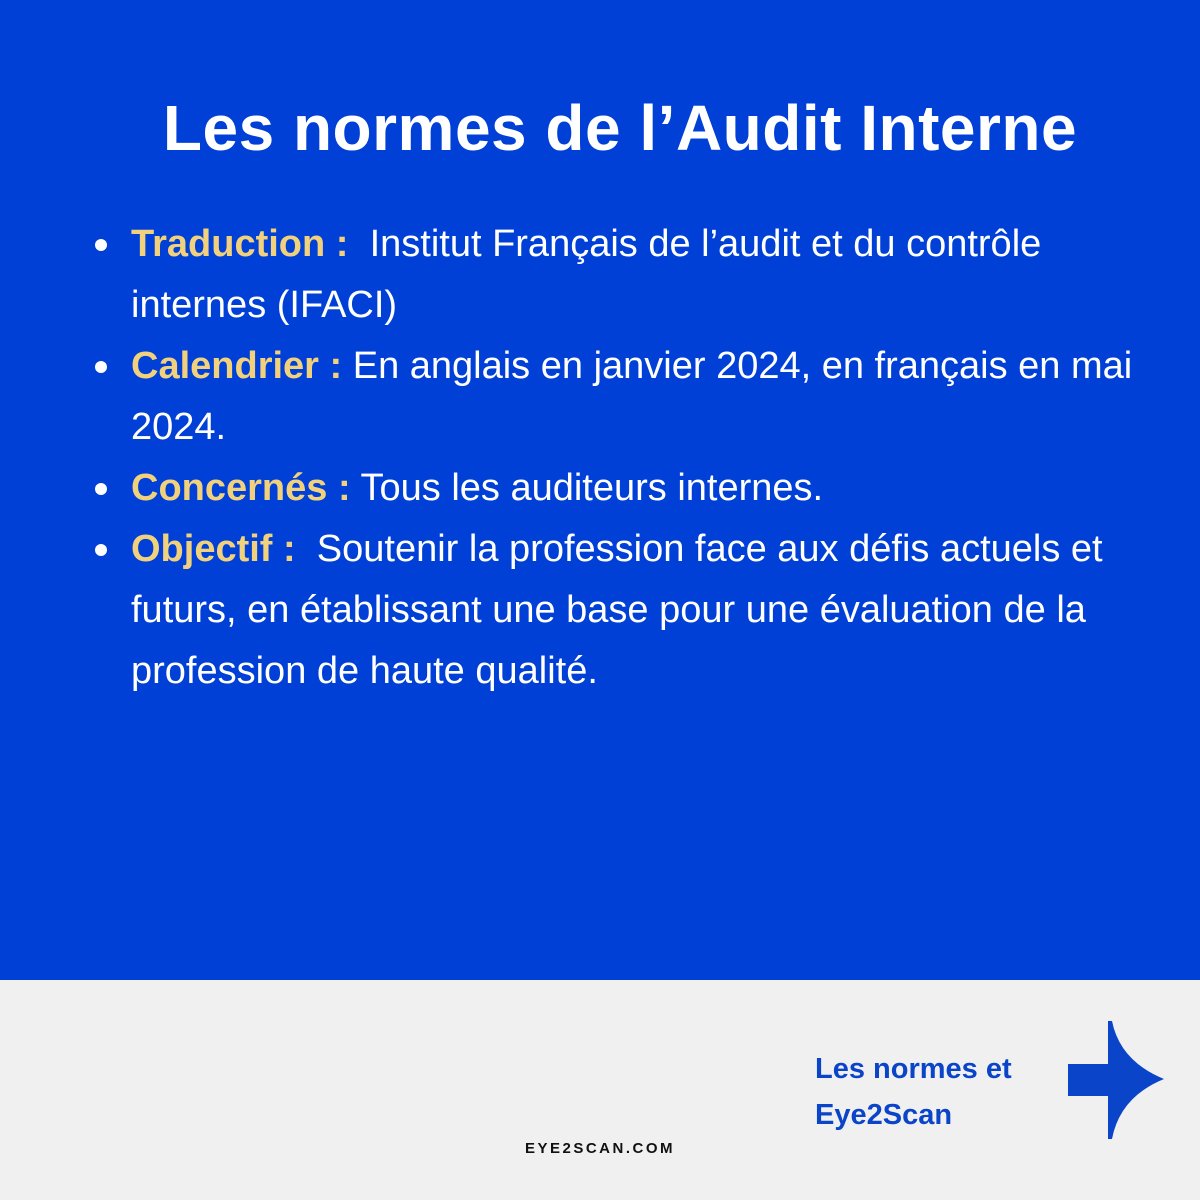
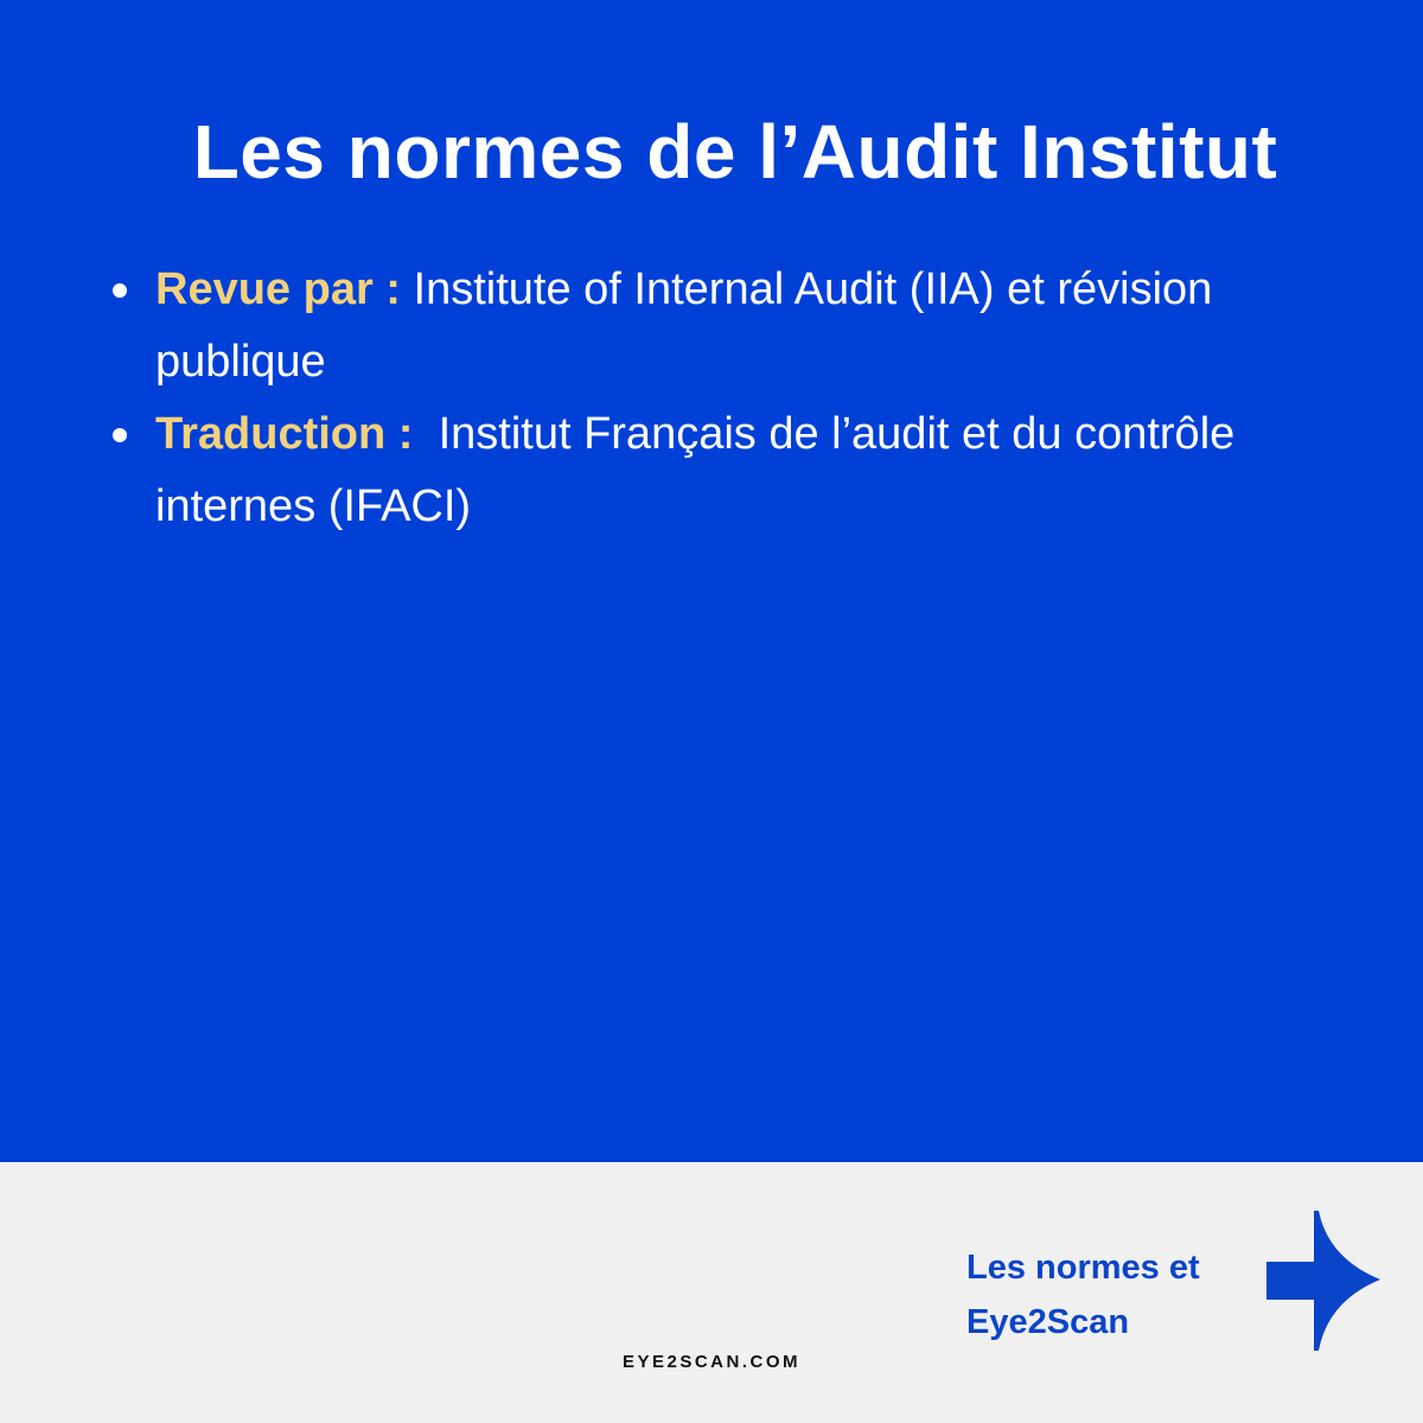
- Les normes de l’Audit Interne
+ Les normes de l’Audit Institut
+ Revue par : Institute of Internal Audit (IIA) et révision publique
  Traduction : Institut Français de l’audit et du contrôle internes (IFACI)
- Calendrier : En anglais en janvier 2024, en français en mai 2024.
- Concernés : Tous les auditeurs internes.
- Objectif : Soutenir la profession face aux défis actuels et futurs, en établissant une base pour une évaluation de la profession de haute qualité.
  Les normes et
  Eye2Scan
  EYE2SCAN.COM
